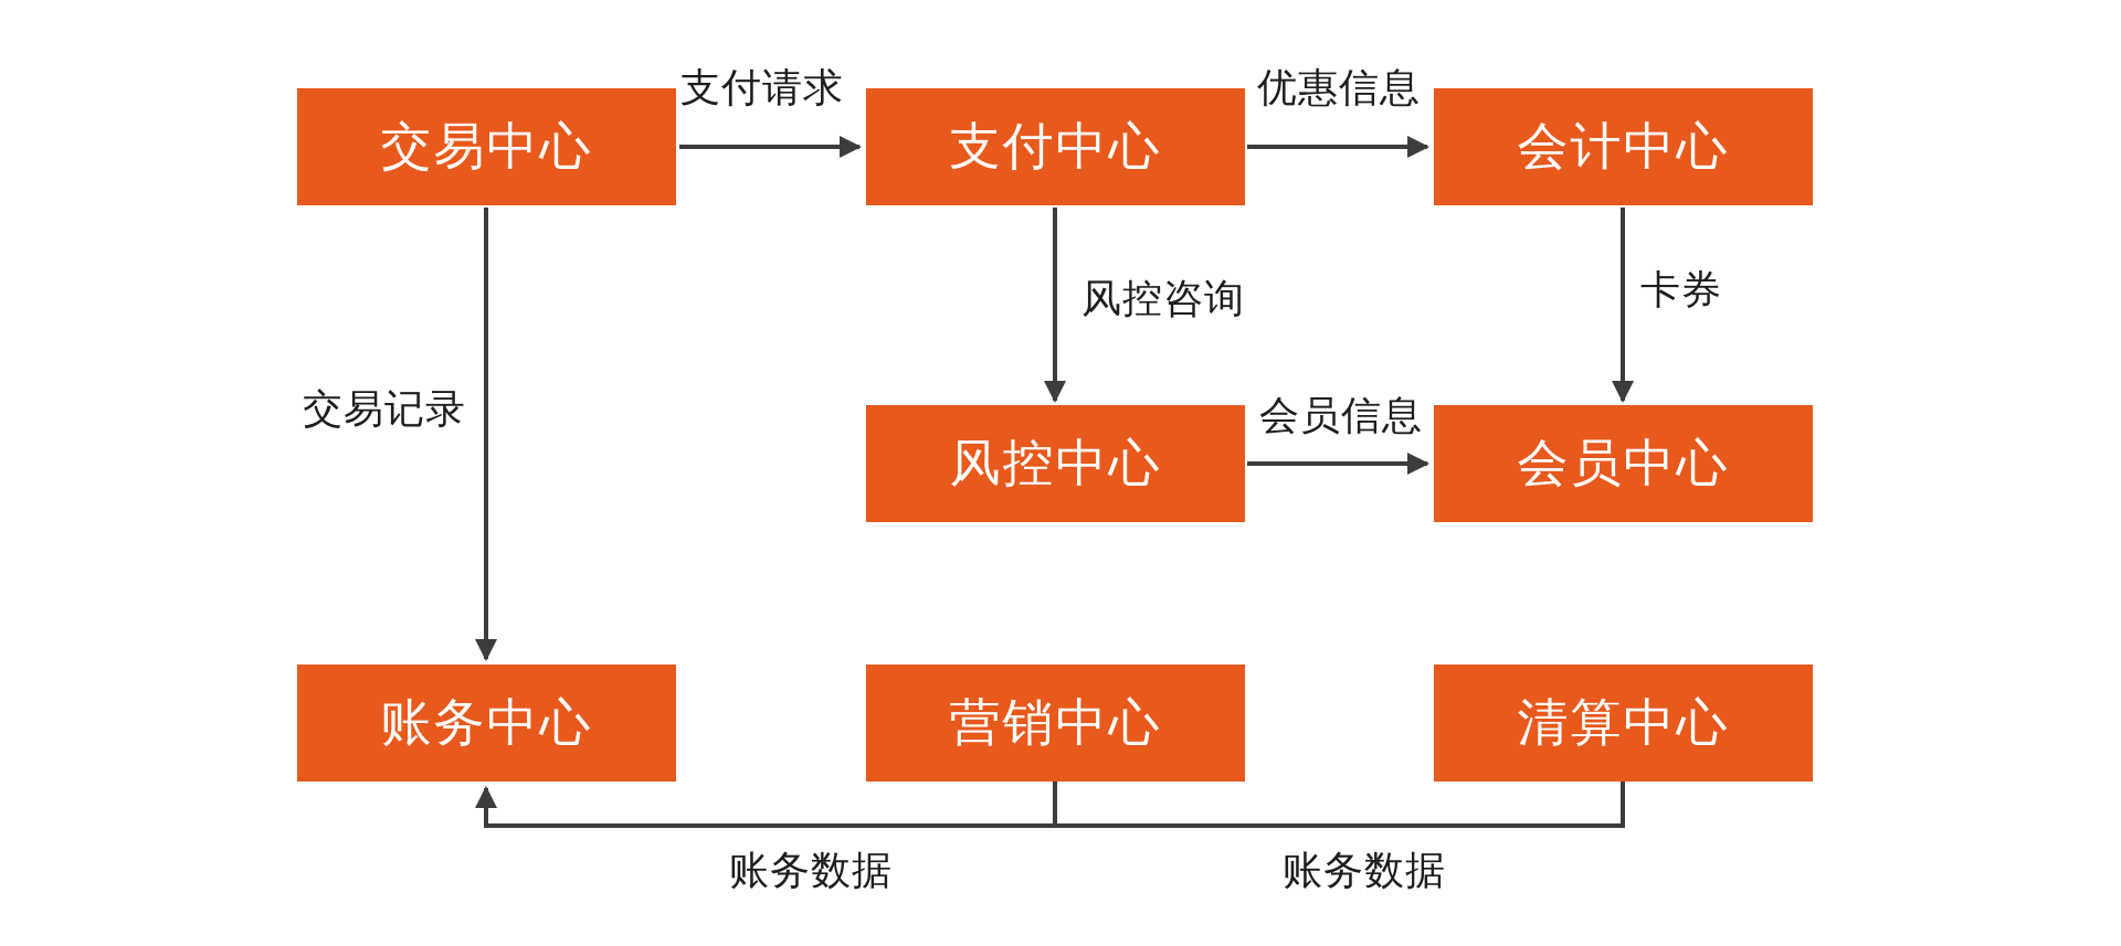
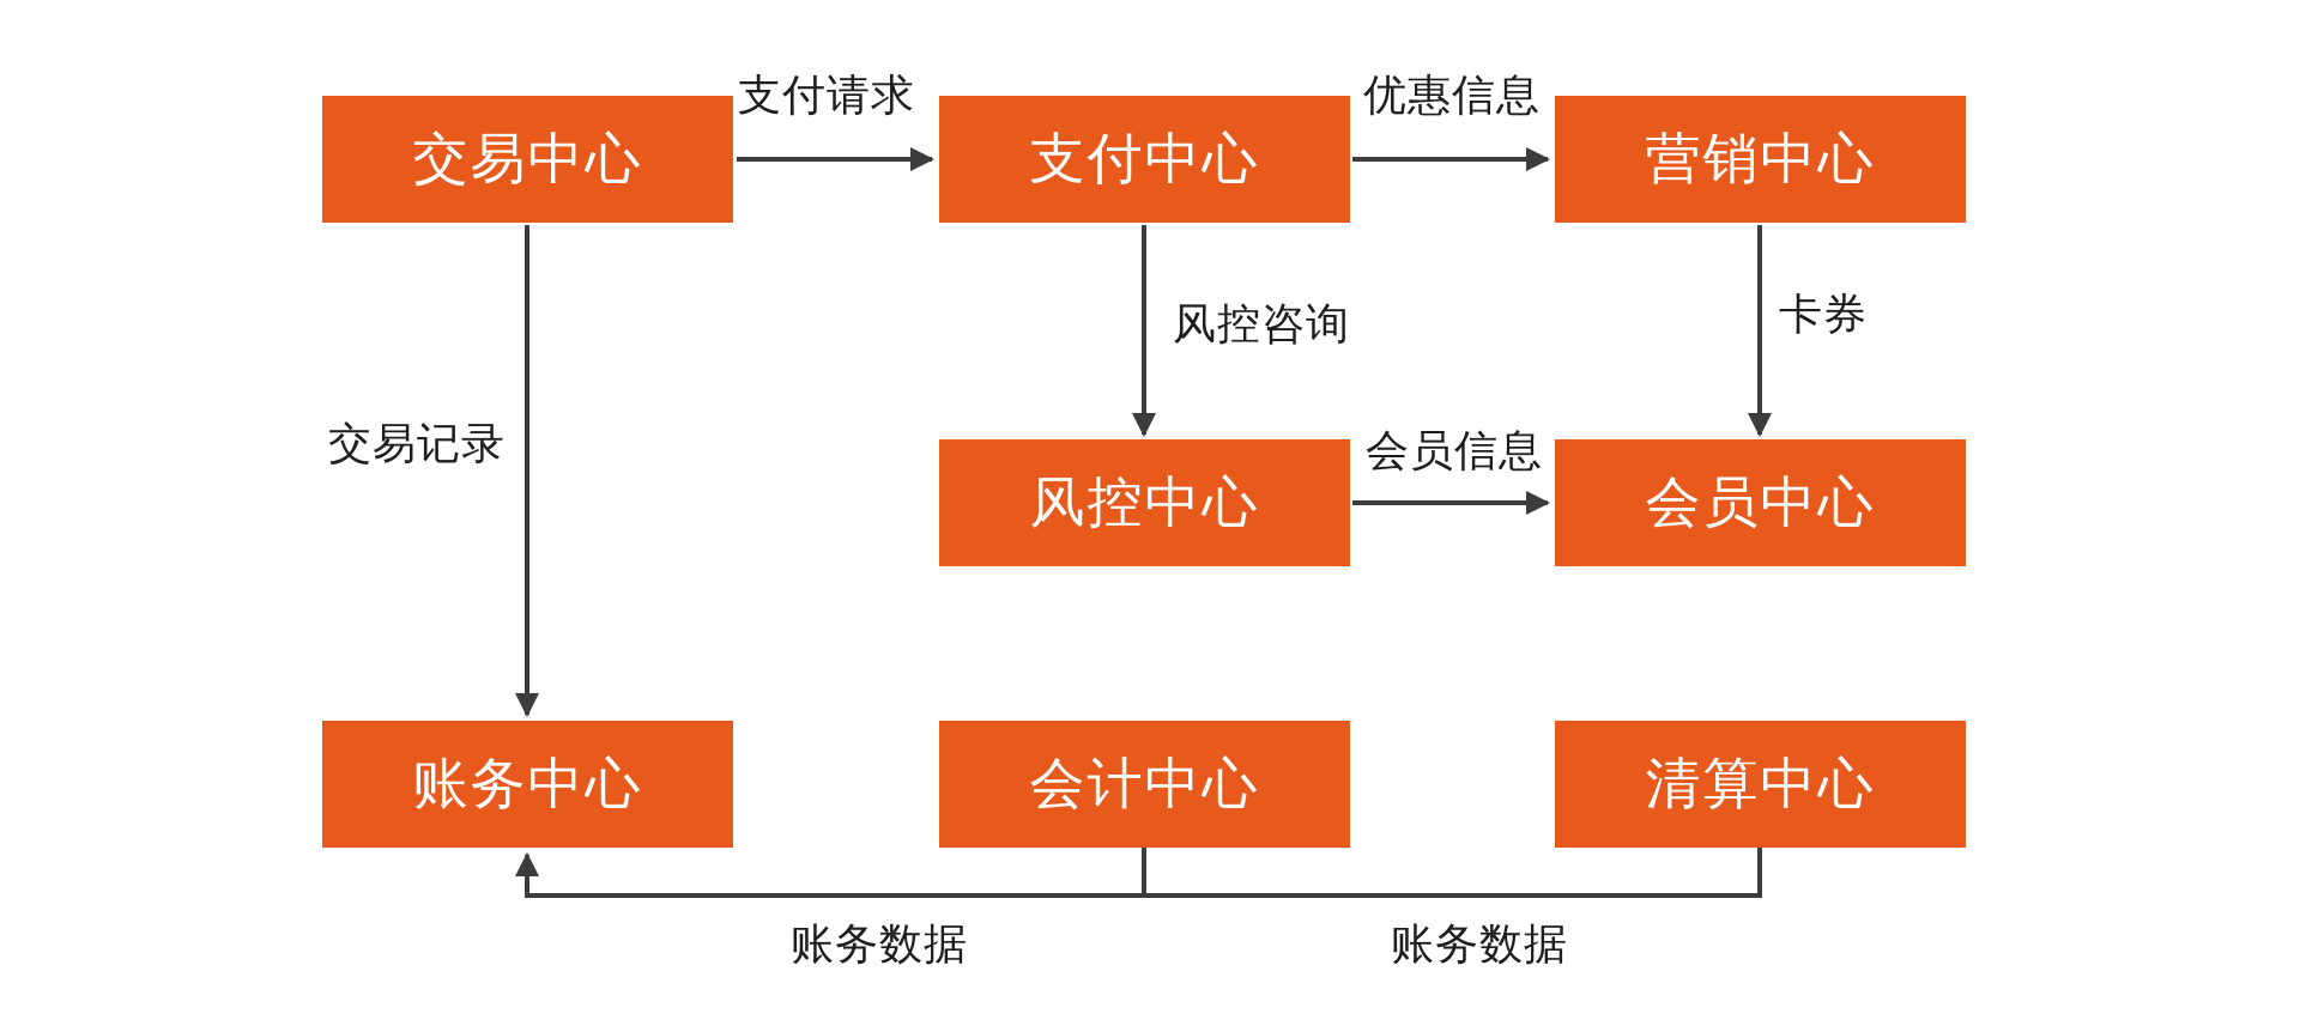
  交易中心
  支付中心
- 会计中心
+ 营销中心
  风控中心
  会员中心
  账务中心
- 营销中心
+ 会计中心
  清算中心
  支付请求
  优惠信息
  风控咨询
  卡券
  会员信息
  交易记录
  账务数据
  账务数据
